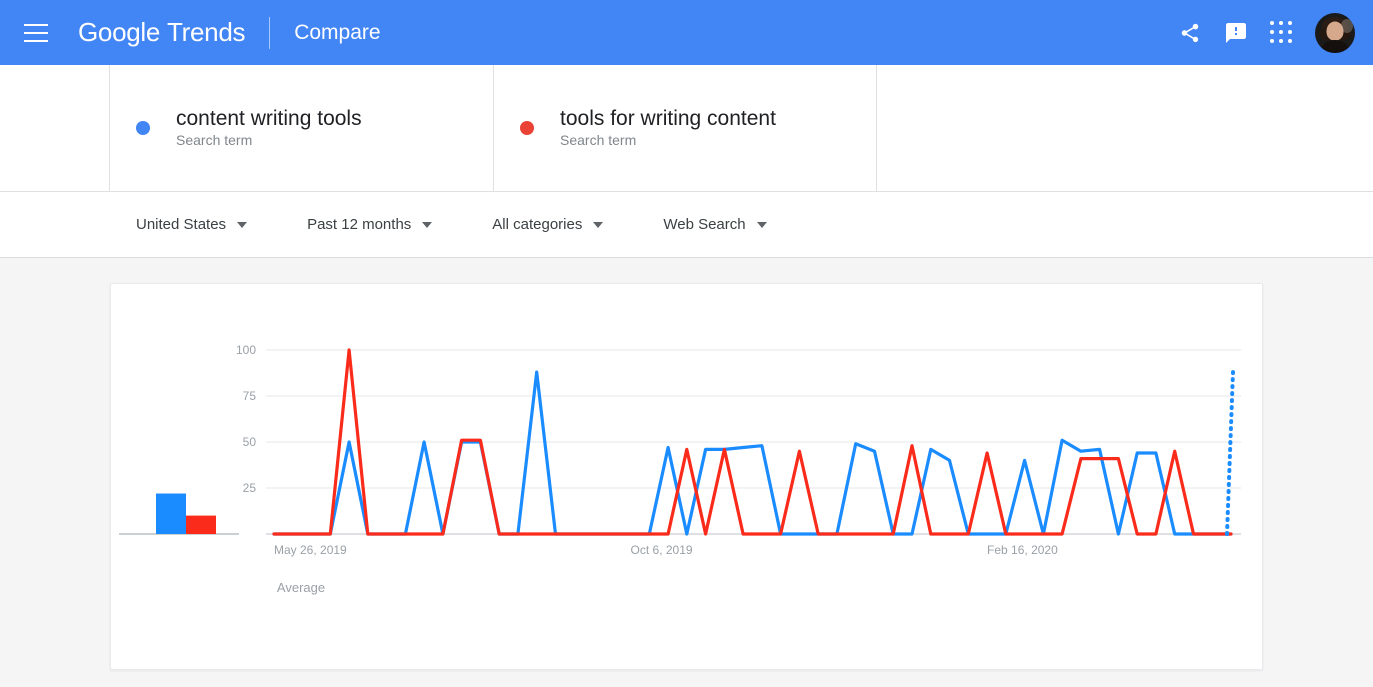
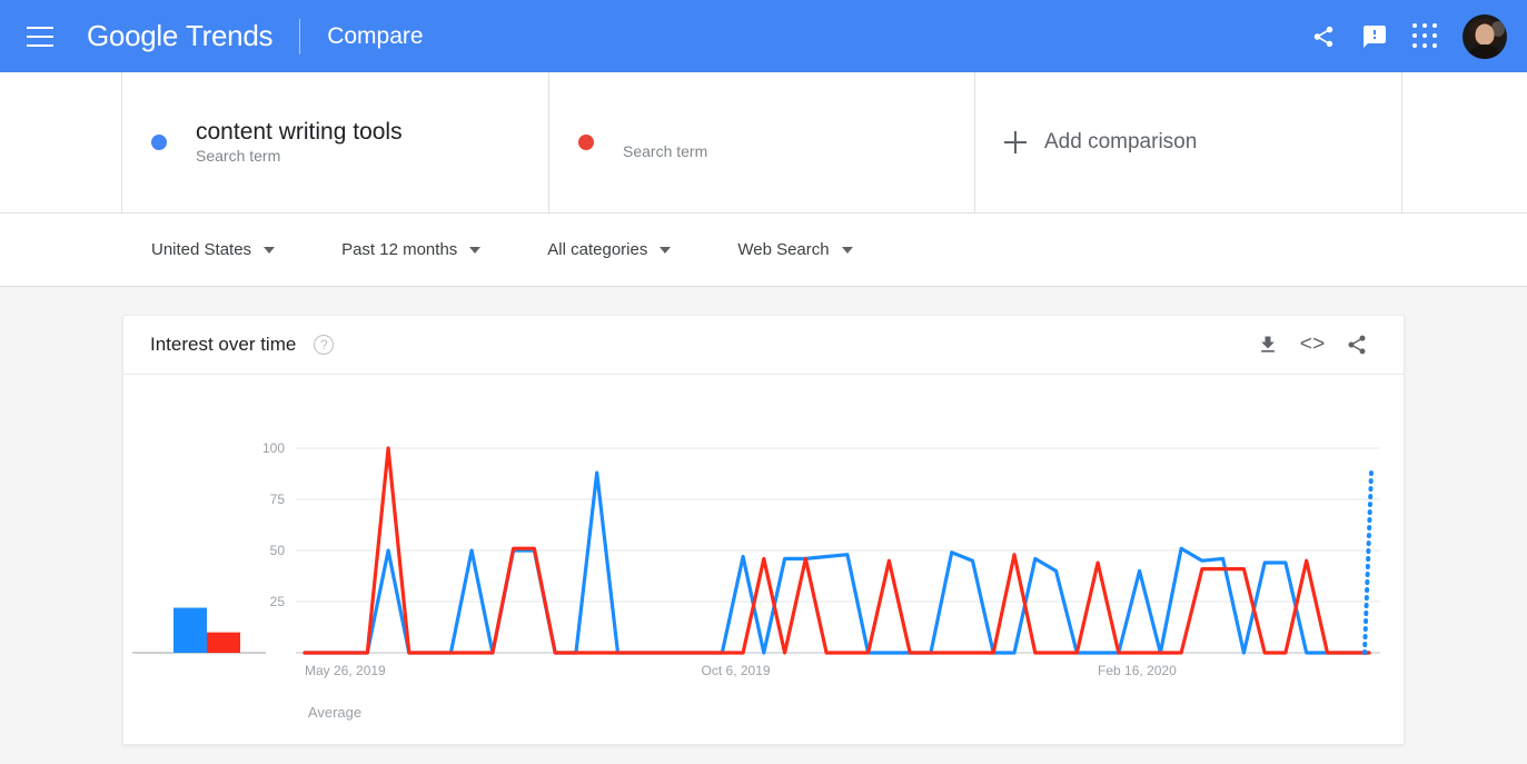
  Google
  Trends
  Compare
  content writing tools
  Search term
- tools for writing content
  Search term
+ Add comparison
  United States
  Past 12 months
  All categories
  Web Search
+ Interest over time
+ ?
+ <>
  25
  50
  75
  100
  May 26, 2019
  Oct 6, 2019
  Feb 16, 2020
  Average
